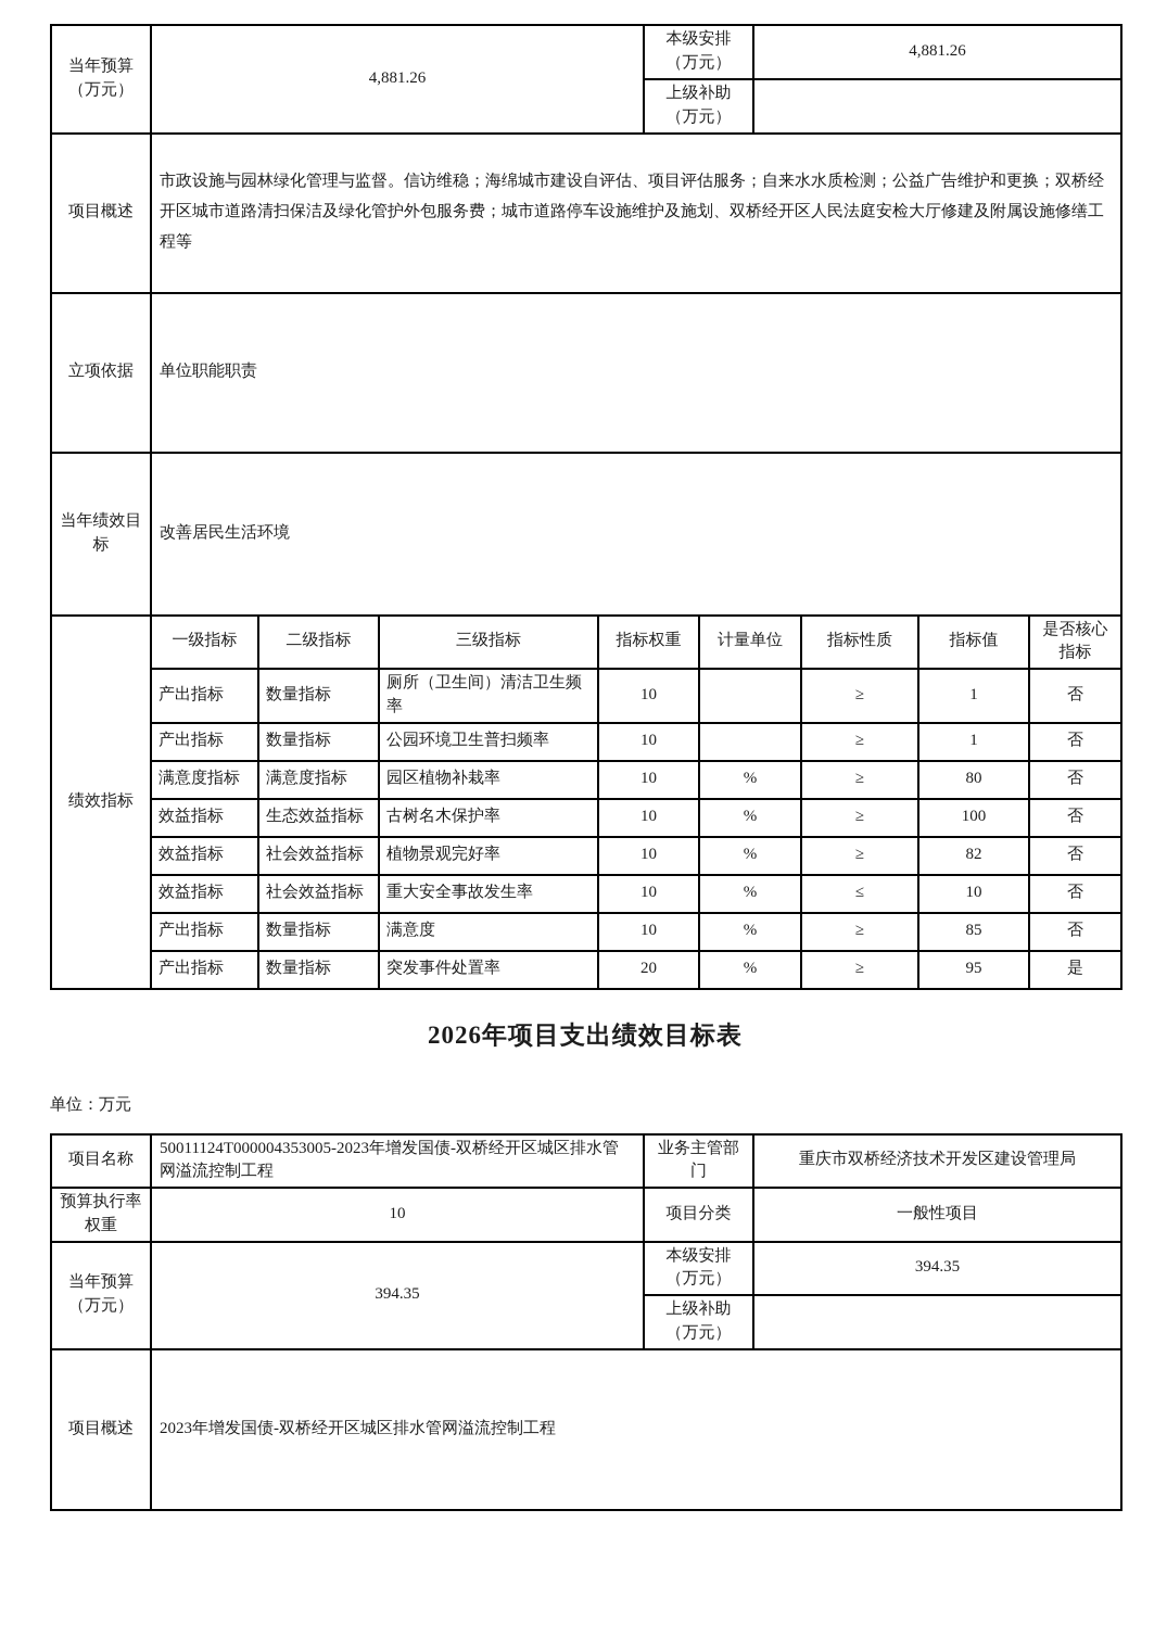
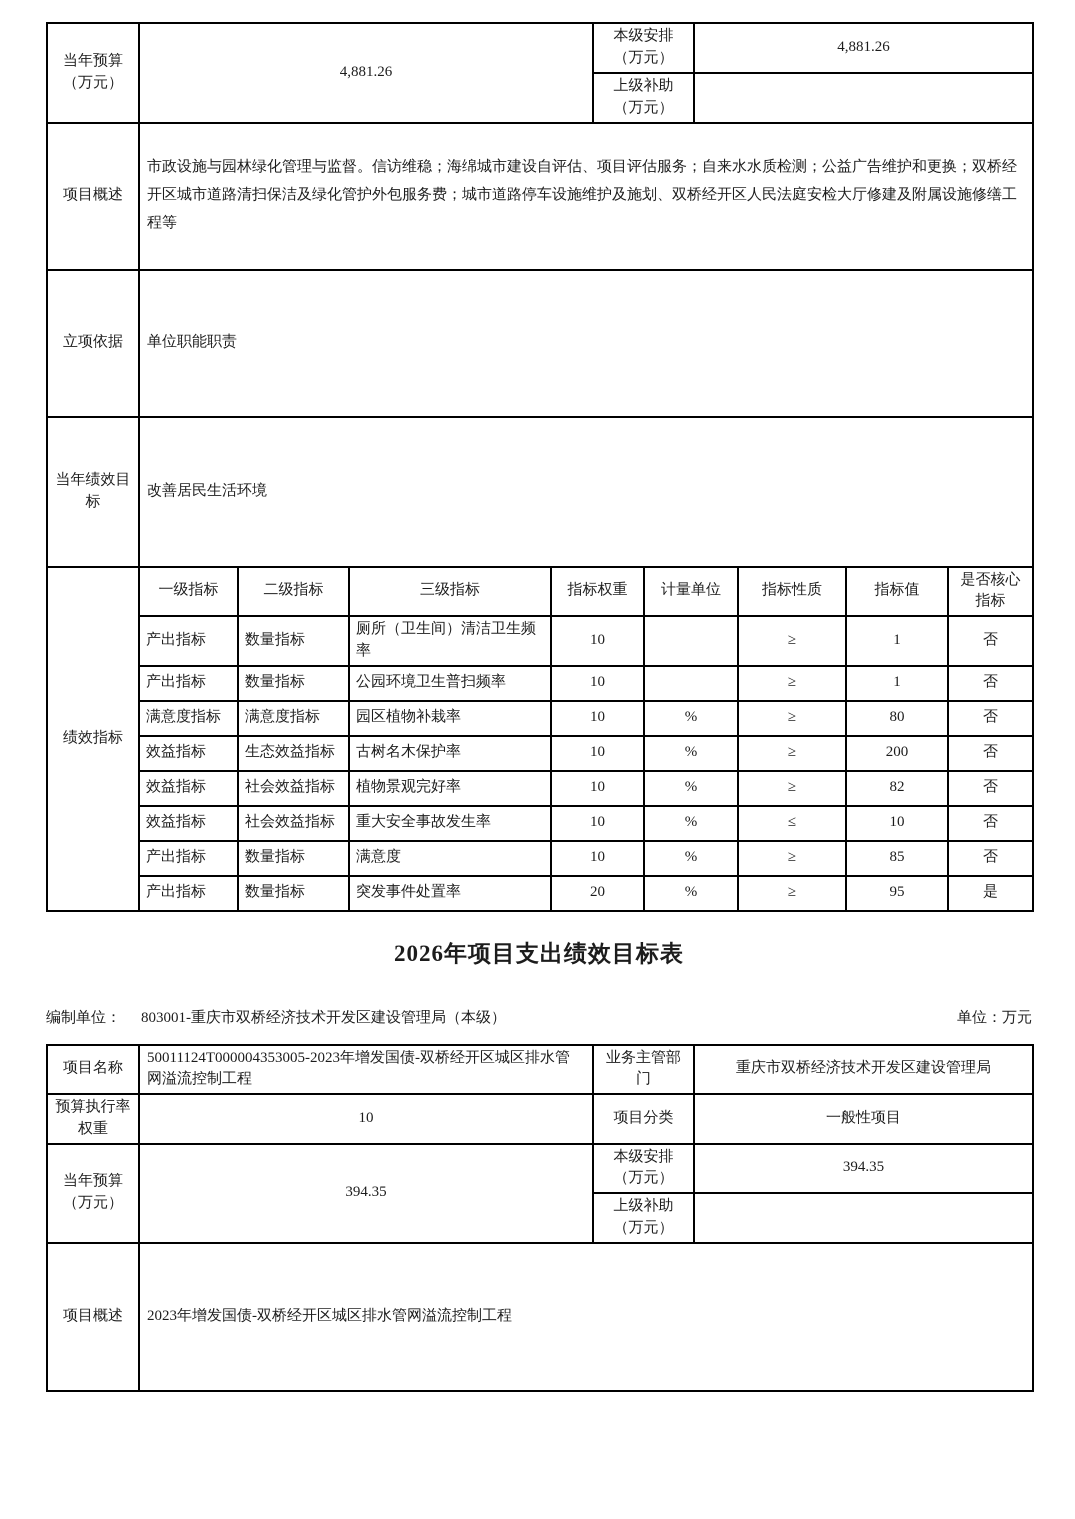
  当年预算 （万元）	4,881.26	本级安排 （万元）	4,881.26
  上级补助 （万元）
  项目概述	市政设施与园林绿化管理与监督。信访维稳；海绵城市建设自评估、项目评估服务；自来水水质检测；公益广告维护和更换；双桥经开区城市道路清扫保洁及绿化管护外包服务费；城市道路停车设施维护及施划、双桥经开区人民法庭安检大厅修建及附属设施修缮工程等
  立项依据	单位职能职责
  当年绩效目 标	改善居民生活环境
  绩效指标	一级指标	二级指标	三级指标	指标权重	计量单位	指标性质	指标值	是否核心 指标
  产出指标	数量指标	厕所（卫生间）清洁卫生频率	10		≥	1	否
  产出指标	数量指标	公园环境卫生普扫频率	10		≥	1	否
  满意度指标	满意度指标	园区植物补栽率	10	%	≥	80	否
- 效益指标	生态效益指标	古树名木保护率	10	%	≥	100	否
+ 效益指标	生态效益指标	古树名木保护率	10	%	≥	200	否
  效益指标	社会效益指标	植物景观完好率	10	%	≥	82	否
  效益指标	社会效益指标	重大安全事故发生率	10	%	≤	10	否
  产出指标	数量指标	满意度	10	%	≥	85	否
  产出指标	数量指标	突发事件处置率	20	%	≥	95	是
  2026年项目支出绩效目标表
+ 编制单位： 803001-重庆市双桥经济技术开发区建设管理局（本级）
  单位：万元
  项目名称	50011124T000004353005-2023年增发国债-双桥经开区城区排水管网溢流控制工程	业务主管部 门	重庆市双桥经济技术开发区建设管理局
  预算执行率 权重	10	项目分类	一般性项目
  当年预算 （万元）	394.35	本级安排 （万元）	394.35
  上级补助 （万元）
  项目概述	2023年增发国债-双桥经开区城区排水管网溢流控制工程
